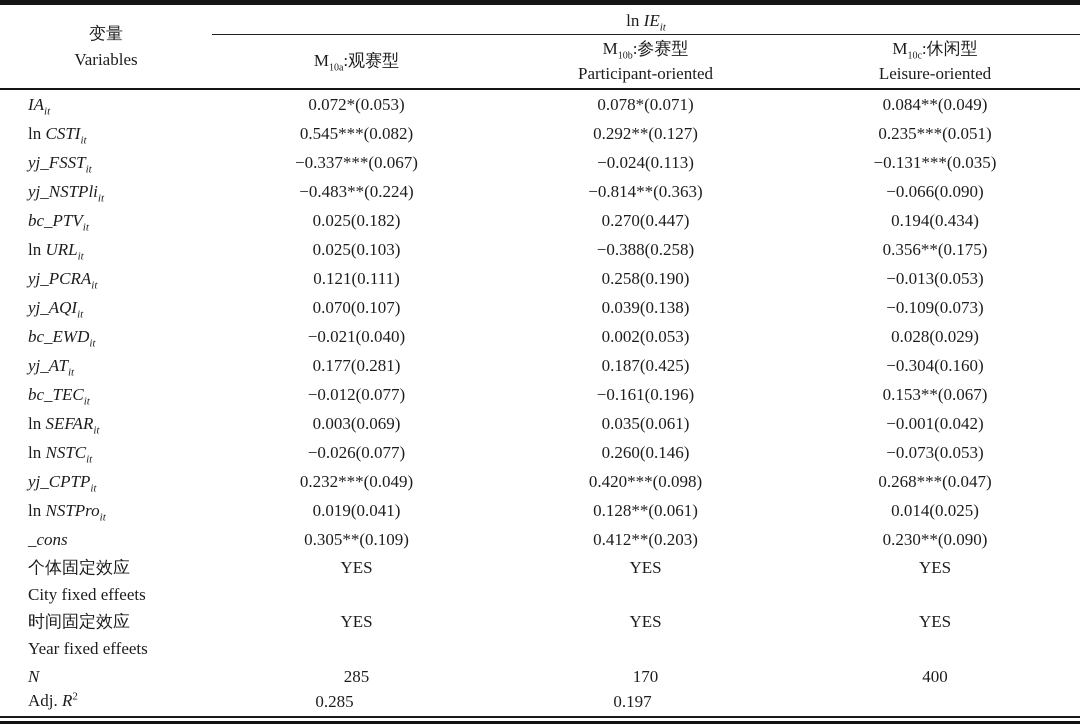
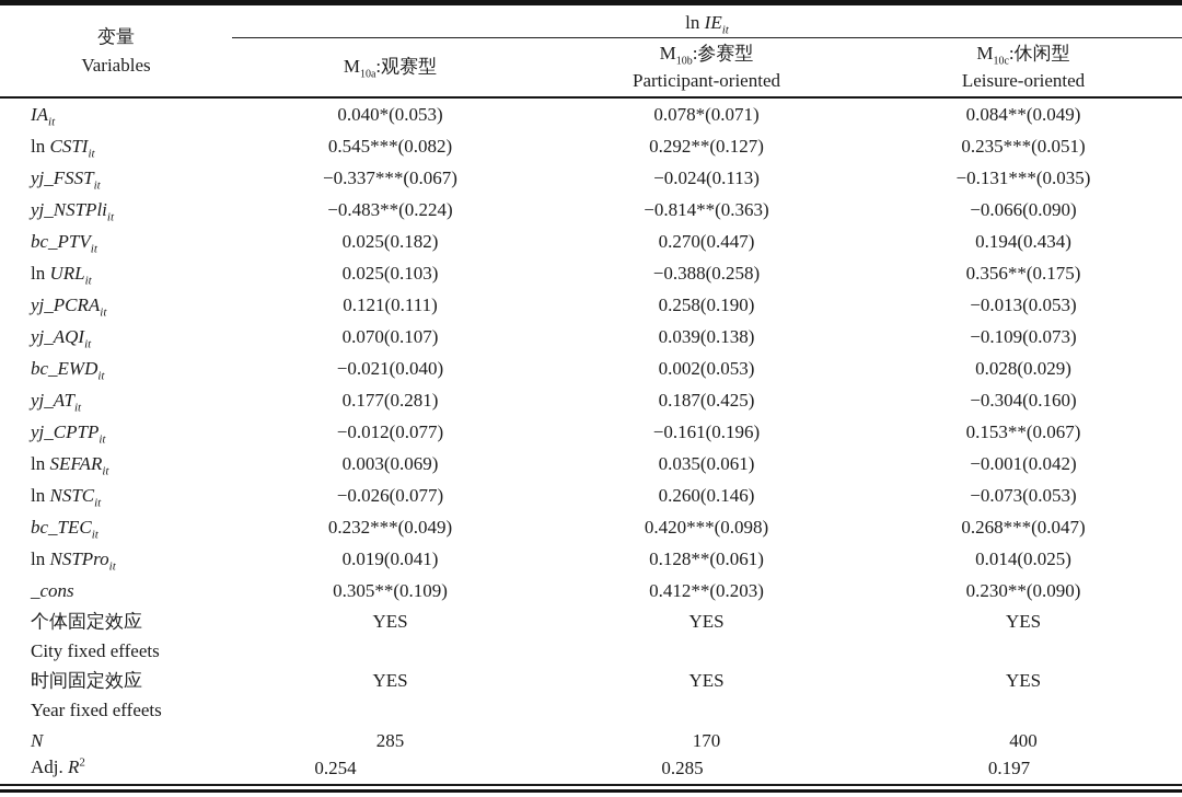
  变量
  Variables
  ln IEit
  M10a:观赛型
  M10b:参赛型
  Participant-oriented
  M10c:休闲型
  Leisure-oriented
  IAit
- 0.072*(0.053)
+ 0.040*(0.053)
  0.078*(0.071)
  0.084**(0.049)
  ln CSTIit
  0.545***(0.082)
  0.292**(0.127)
  0.235***(0.051)
  yj_FSSTit
  −0.337***(0.067)
  −0.024(0.113)
  −0.131***(0.035)
  yj_NSTPliit
  −0.483**(0.224)
  −0.814**(0.363)
  −0.066(0.090)
  bc_PTVit
  0.025(0.182)
  0.270(0.447)
  0.194(0.434)
  ln URLit
  0.025(0.103)
  −0.388(0.258)
  0.356**(0.175)
  yj_PCRAit
  0.121(0.111)
  0.258(0.190)
  −0.013(0.053)
  yj_AQIit
  0.070(0.107)
  0.039(0.138)
  −0.109(0.073)
  bc_EWDit
  −0.021(0.040)
  0.002(0.053)
  0.028(0.029)
  yj_ATit
  0.177(0.281)
  0.187(0.425)
  −0.304(0.160)
- bc_TECit
+ yj_CPTPit
  −0.012(0.077)
  −0.161(0.196)
  0.153**(0.067)
  ln SEFARit
  0.003(0.069)
  0.035(0.061)
  −0.001(0.042)
  ln NSTCit
  −0.026(0.077)
  0.260(0.146)
  −0.073(0.053)
- yj_CPTPit
+ bc_TECit
  0.232***(0.049)
  0.420***(0.098)
  0.268***(0.047)
  ln NSTProit
  0.019(0.041)
  0.128**(0.061)
  0.014(0.025)
  _cons
  0.305**(0.109)
  0.412**(0.203)
  0.230**(0.090)
  个体固定效应
  City fixed effeets
  YES
  YES
  YES
  时间固定效应
  Year fixed effeets
  YES
  YES
  YES
  N
  285
  170
  400
  Adj. R2
+ 0.254
  0.285
  0.197
